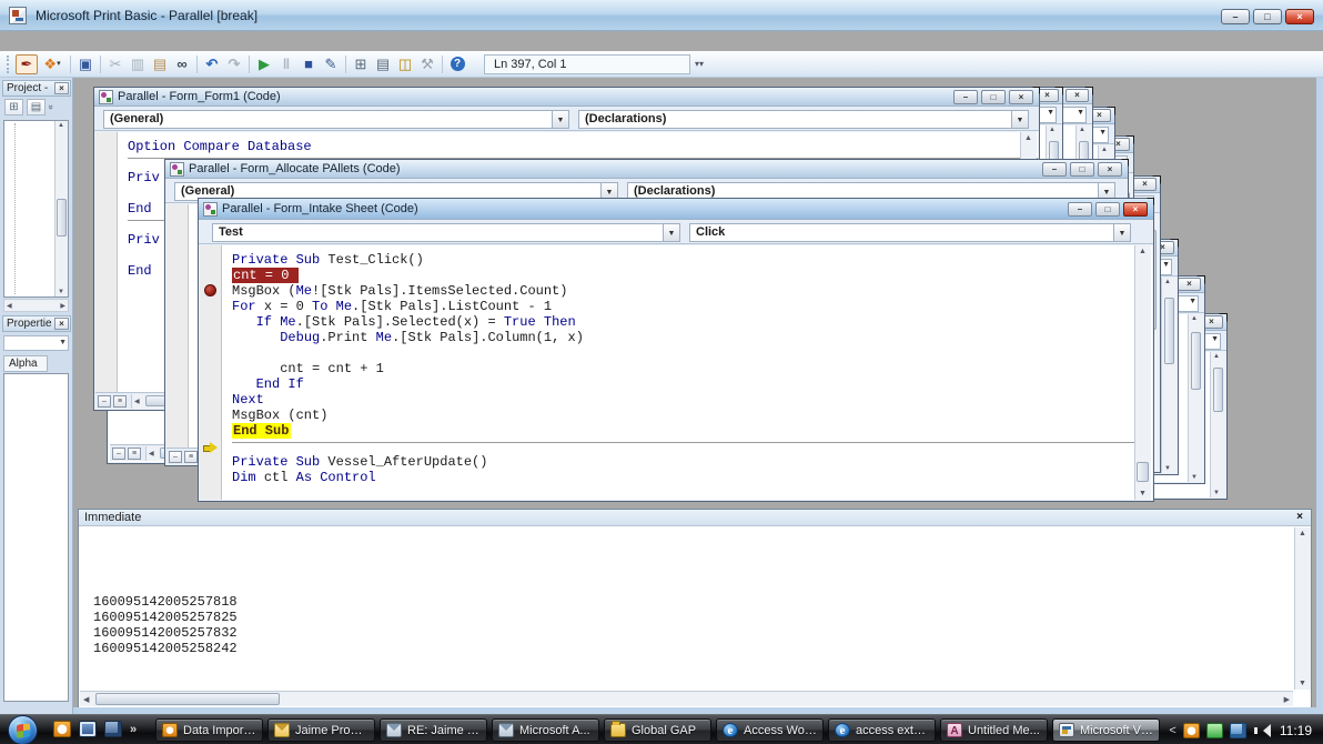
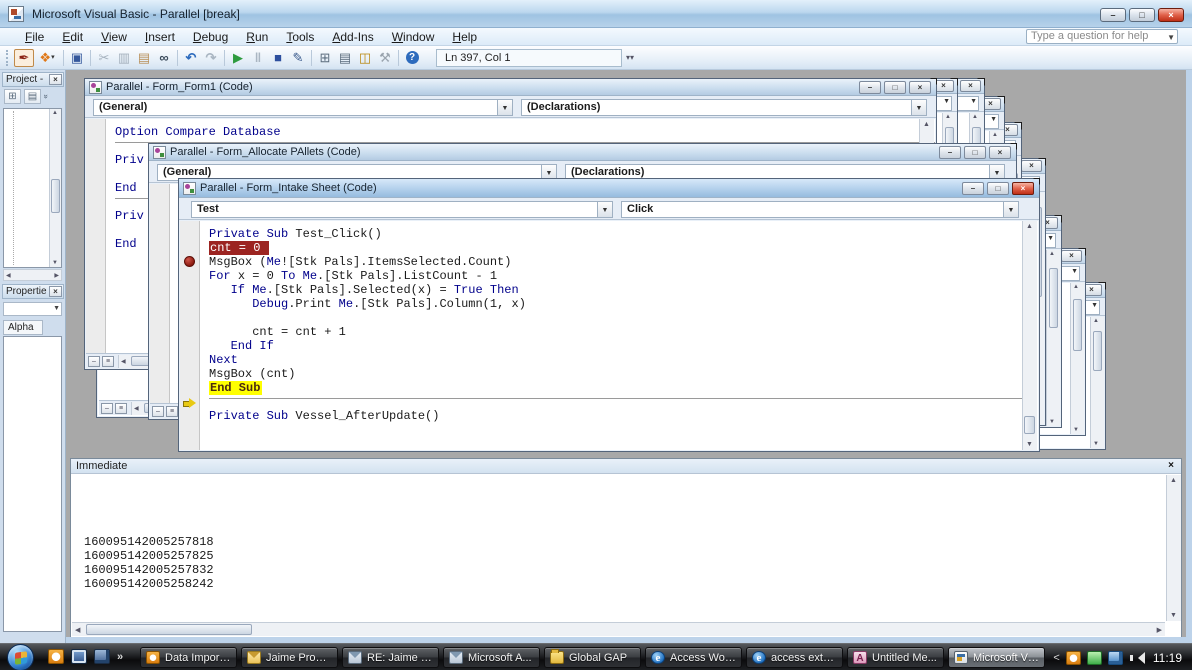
- Microsoft Print Basic - Parallel [break]
+ Microsoft Visual Basic - Parallel [break]
+ File
+ Edit
+ View
+ Insert
+ Debug
+ Run
+ Tools
+ Add-Ins
+ Window
+ Help
+ Type a question for help
  Ln 397, Col 1
  Project -
  Propertie
  Alpha
  Parallel - Form_Form1 (Code)
  (General)
  (Declarations)
  Option Compare Database
  Priv
  End
  Priv
  End
  Parallel - Form_Allocate PAllets (Code)
  (General)
  (Declarations)
  Parallel - Form_Intake Sheet (Code)
  Test
  Click
  Private Sub Test_Click()
  cnt = 0
  MsgBox (Me![Stk Pals].ItemsSelected.Count)
  For x = 0 To Me.[Stk Pals].ListCount - 1
  If Me.[Stk Pals].Selected(x) = True Then
  Debug.Print Me.[Stk Pals].Column(1, x)
  cnt = cnt + 1
  End If
  Next
  MsgBox (cnt)
  End Sub
  Private Sub Vessel_AfterUpdate()
- Dim ctl As Control
  Immediate
  160095142005257818
  160095142005257825
  160095142005257832
  160095142005258242
  Data Import...
  Jaime Prohe.
  RE: Jaime Pr.
  Microsoft A...
  Global GAP
  Access Worl..
  access exten.
  Untitled Me...
  Microsoft Vi...
  11:19
